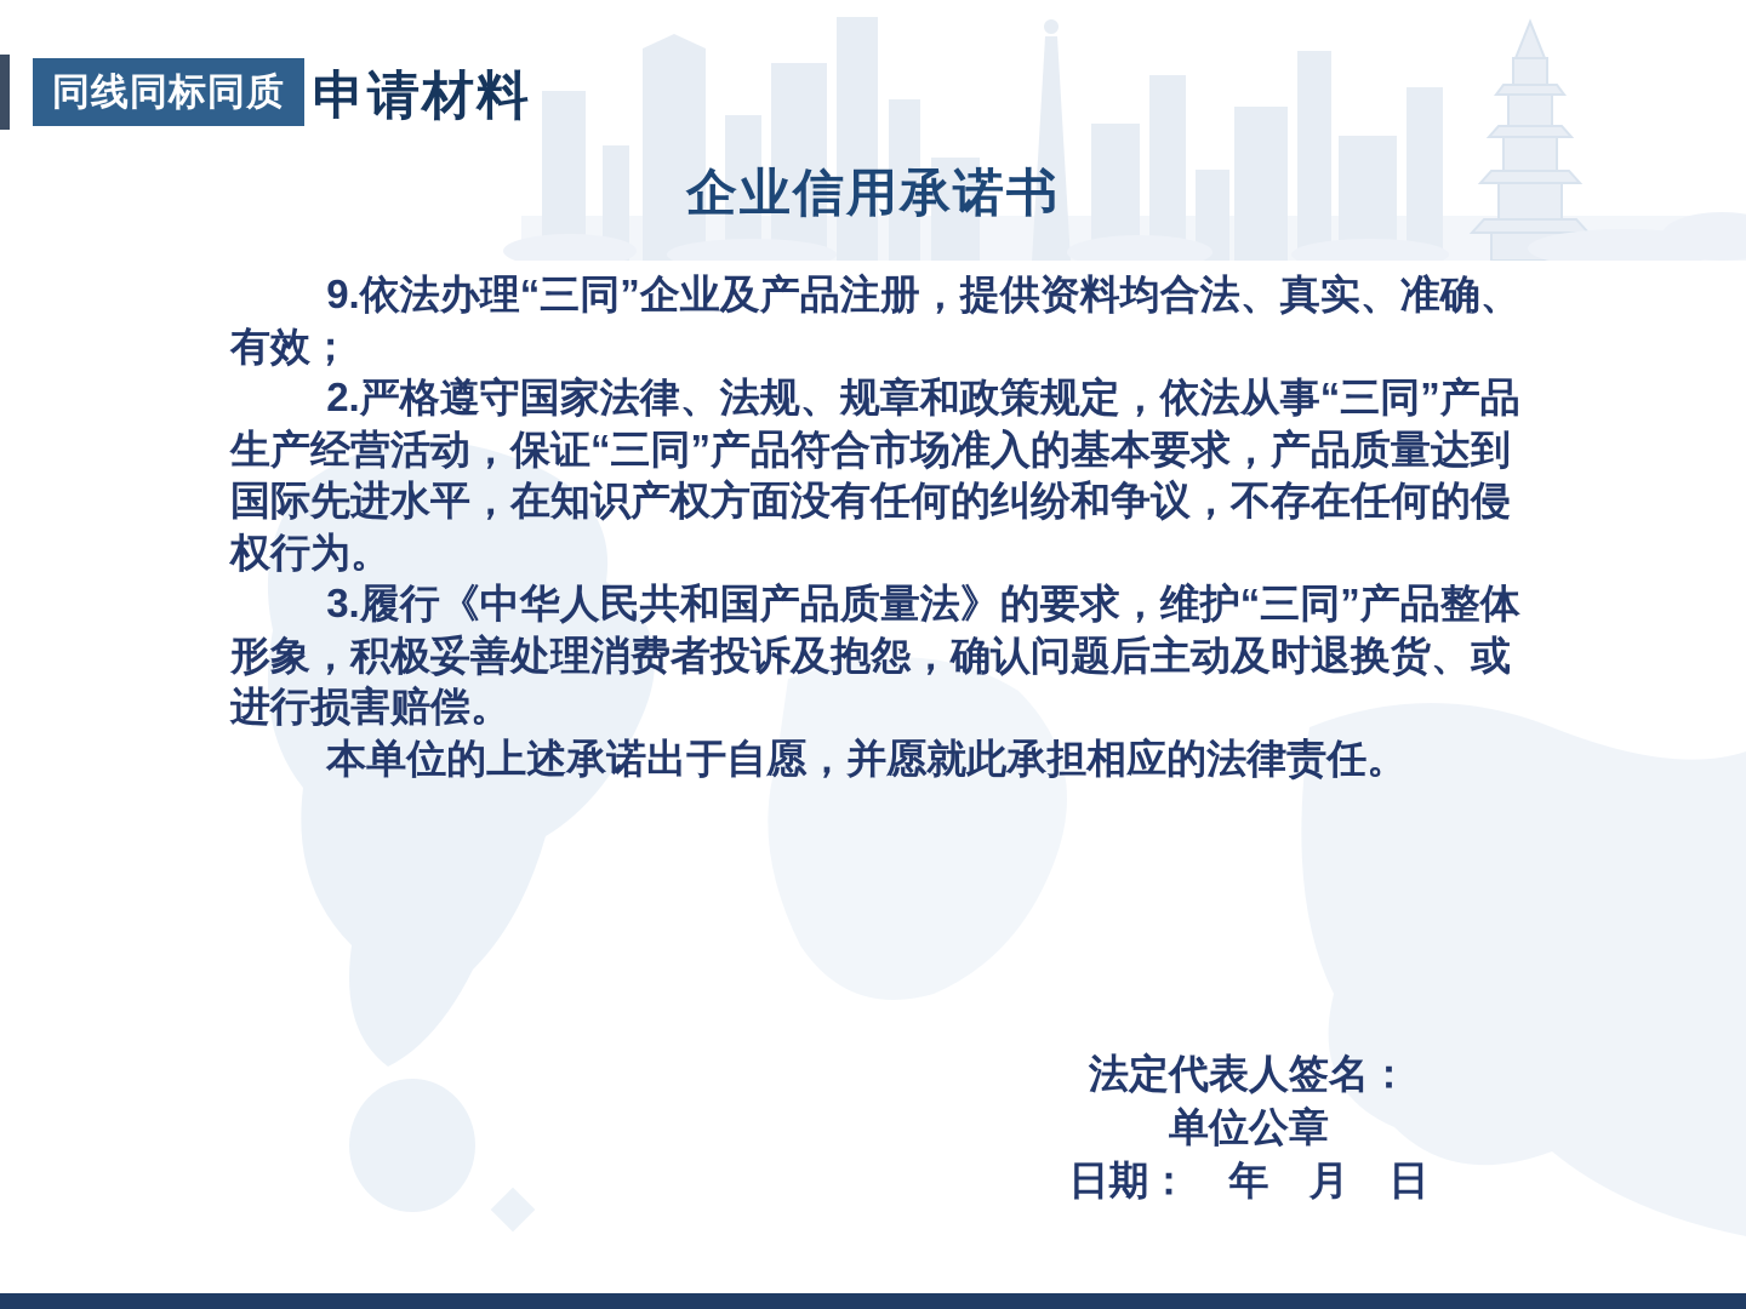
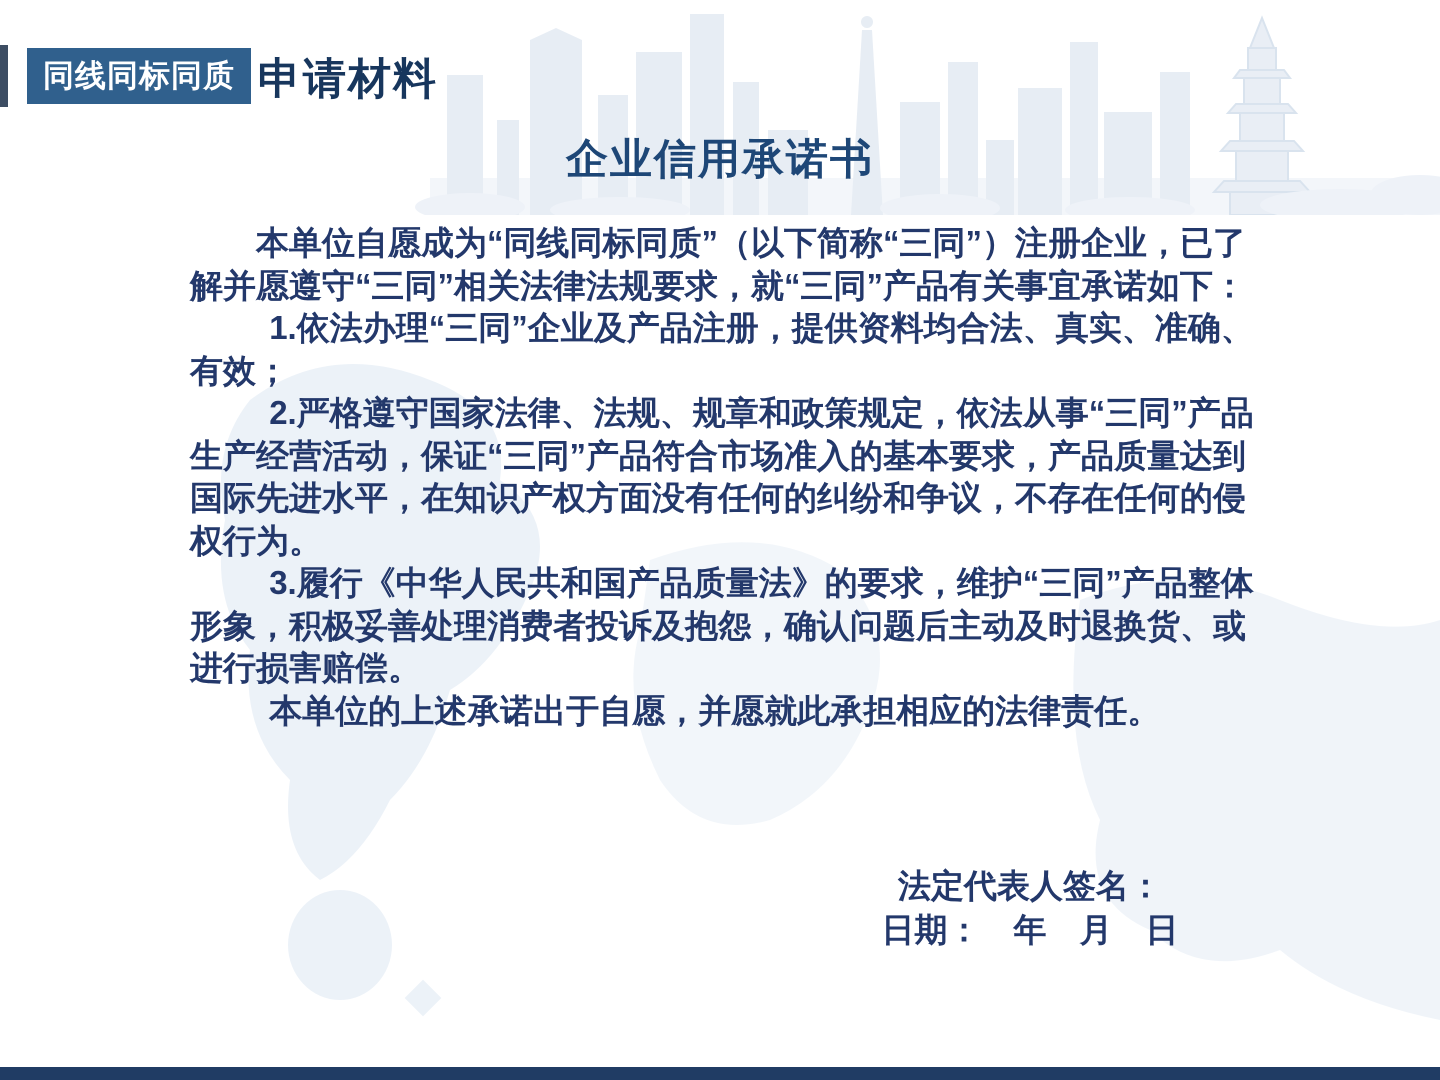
  同线同标同质
  申请材料
  企业信用承诺书
+ 本单位自愿成为“同线同标同质”（以下简称“三同”）注册企业，已了解并愿遵守“三同”相关法律法规要求，就“三同”产品有关事宜承诺如下：
- 9.依法办理“三同”企业及产品注册，提供资料均合法、真实、准确、有效；
+ 1.依法办理“三同”企业及产品注册，提供资料均合法、真实、准确、有效；
  2.严格遵守国家法律、法规、规章和政策规定，依法从事“三同”产品生产经营活动，保证“三同”产品符合市场准入的基本要求，产品质量达到国际先进水平，在知识产权方面没有任何的纠纷和争议，不存在任何的侵权行为。
  3.履行《中华人民共和国产品质量法》的要求，维护“三同”产品整体形象，积极妥善处理消费者投诉及抱怨，确认问题后主动及时退换货、或进行损害赔偿。
  本单位的上述承诺出于自愿，并愿就此承担相应的法律责任。
  法定代表人签名：
- 单位公章
  日期： 年 月 日
